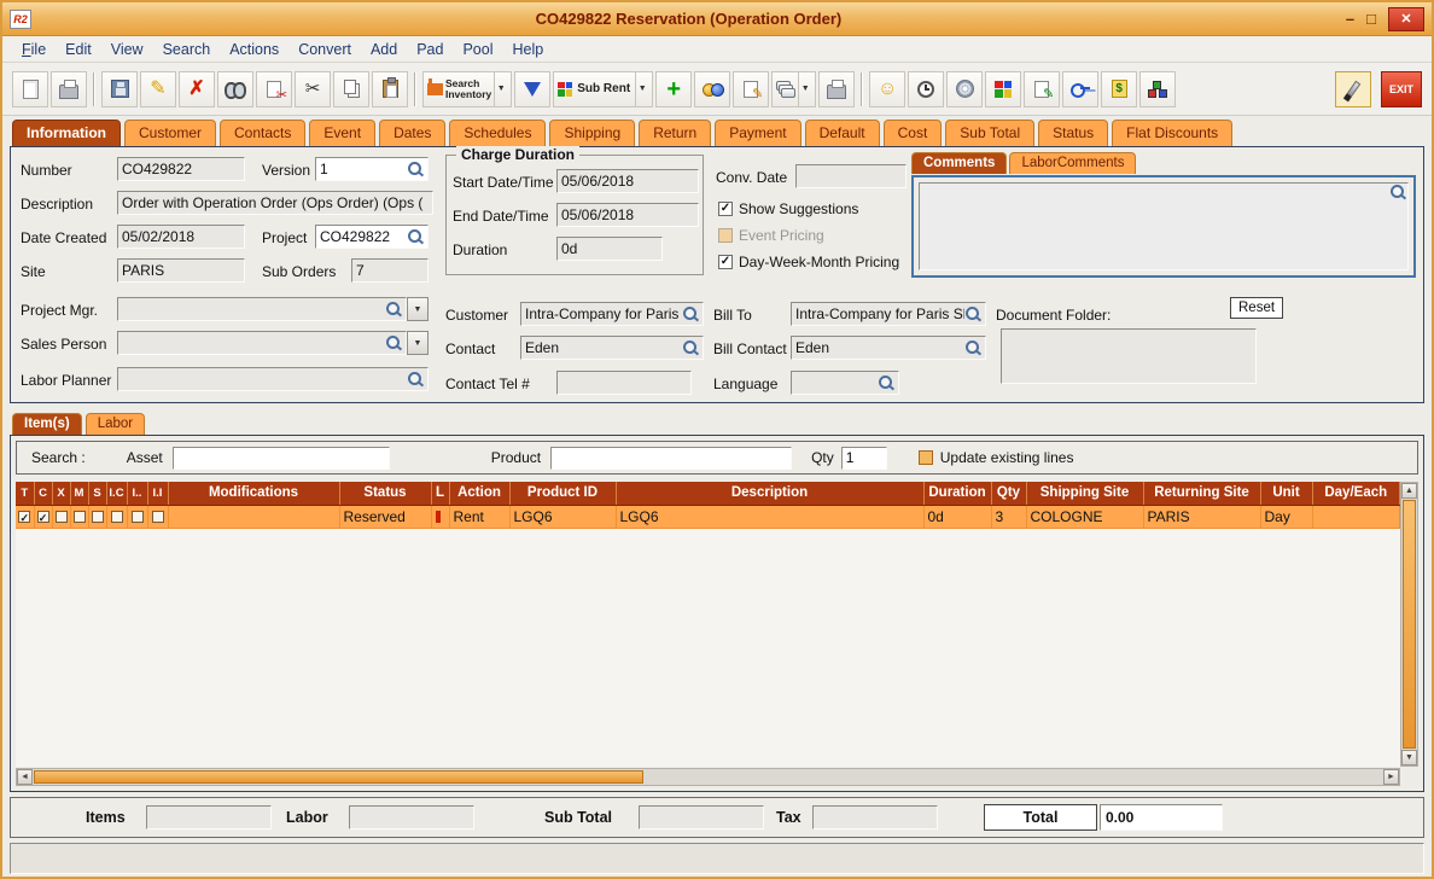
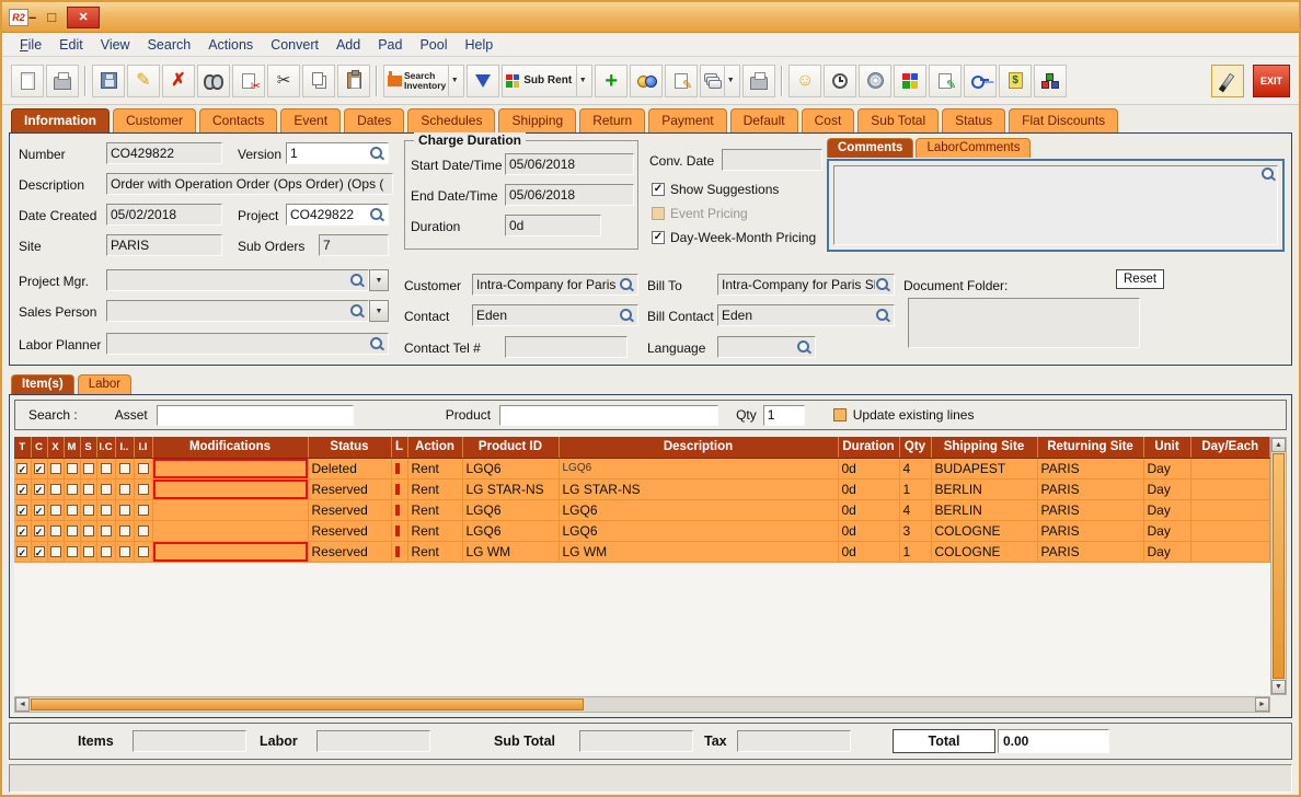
  R2
- CO429822 Reservation (Operation Order)
  –
  □
  ✕
  File
  Edit
  View
  Search
  Actions
  Convert
  Add
  Pad
  Pool
  Help
  ✎
  ✗
  ✂
  Search
  Inventory
  Sub Rent
  +
  ☺
  $
  EXIT
  Information
  Customer
  Contacts
  Event
  Dates
  Schedules
  Shipping
  Return
  Payment
  Default
  Cost
  Sub Total
  Status
  Flat Discounts
  Number
  CO429822
  Version
  1
  Description
  Order with Operation Order (Ops Order) (Ops (
  Date Created
  05/02/2018
  Project
  CO429822
  Site
  PARIS
  Sub Orders
  7
  Project Mgr.
  Sales Person
  Labor Planner
  Charge Duration
  Start Date/Time
  05/06/2018
  End Date/Time
  05/06/2018
  Duration
  0d
  Conv. Date
  ✓
  Show Suggestions
  Event Pricing
  ✓
  Day-Week-Month Pricing
  Comments
  LaborComments
  Customer
  Intra-Company for Paris
  Bill To
  Intra-Company for Paris S
  Contact
  Eden
  Bill Contact
  Eden
  Contact Tel #
  Language
  Document Folder:
  Reset
  Item(s)
  Labor
  Search :
  Asset
  Product
  Qty
  1
  Update existing lines
  T	C	X	M	S	I.C	I..	I.I	Modifications	Status	L	Action	Product ID	Description	Duration	Qty	Shipping Site	Returning Site	Unit	Day/Each
+ ✓	✓								Deleted		Rent	LGQ6	LGQ6	0d	4	BUDAPEST	PARIS	Day
+ ✓	✓								Reserved		Rent	LG STAR-NS	LG STAR-NS	0d	1	BERLIN	PARIS	Day
+ ✓	✓								Reserved		Rent	LGQ6	LGQ6	0d	4	BERLIN	PARIS	Day
  ✓	✓								Reserved		Rent	LGQ6	LGQ6	0d	3	COLOGNE	PARIS	Day
+ ✓	✓								Reserved		Rent	LG WM	LG WM	0d	1	COLOGNE	PARIS	Day
  Items
  Labor
  Sub Total
  Tax
  Total
  0.00
